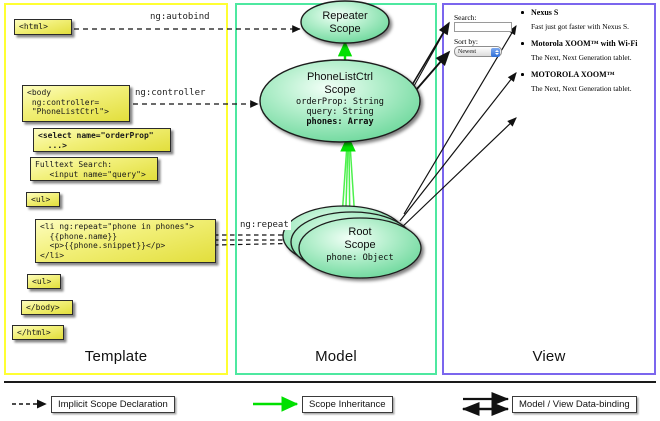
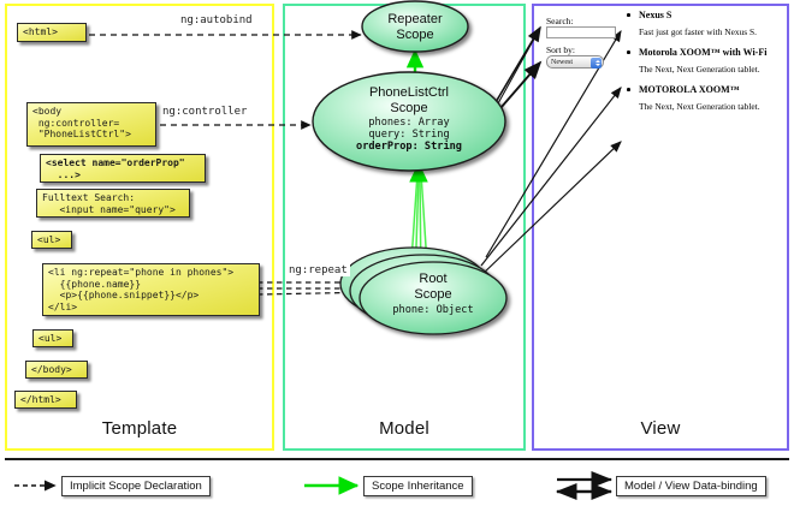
  Template
  Model
  View
  Repeater
  Scope
  PhoneListCtrl
  Scope
- orderProp: String
+ phones: Array
  query: String
- phones: Array
+ orderProp: String
  Root
  Scope
  phone: Object
  ng:autobind
  ng:controller
  ng:repeat
  <html>
  <body
  ng:controller=
  "PhoneListCtrl">
  <select name="orderProp"
  ...>
  Fulltext Search:
  <input name="query">
  <ul>
  <li ng:repeat="phone in phones">
  {{phone.name}}
  <p>{{phone.snippet}}</p>
  </li>
  <ul>
  </body>
  </html>
  Search:
  Sort by:
  Nexus S
  Fast just got faster with Nexus S.
  Motorola XOOM™ with Wi-Fi
  The Next, Next Generation tablet.
  MOTOROLA XOOM™
  The Next, Next Generation tablet.
  Implicit Scope Declaration
  Scope Inheritance
  Model / View Data-binding
